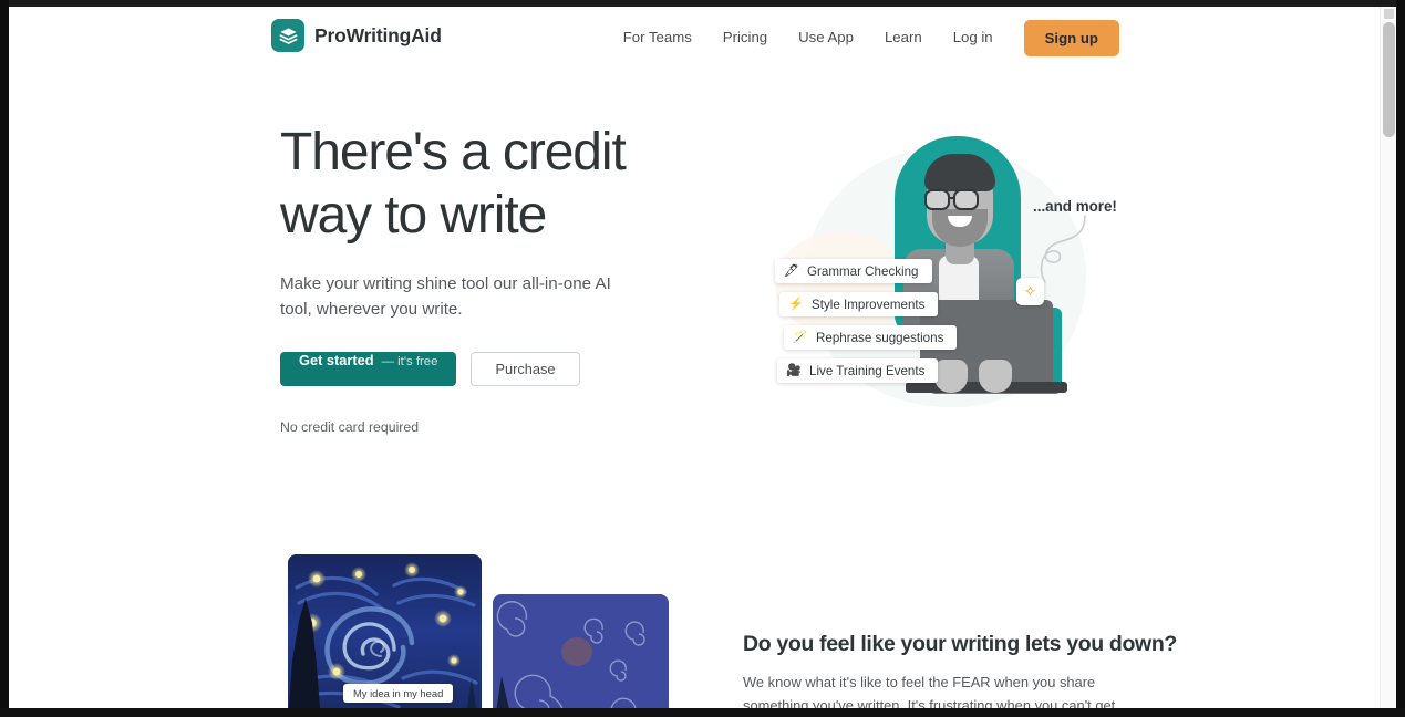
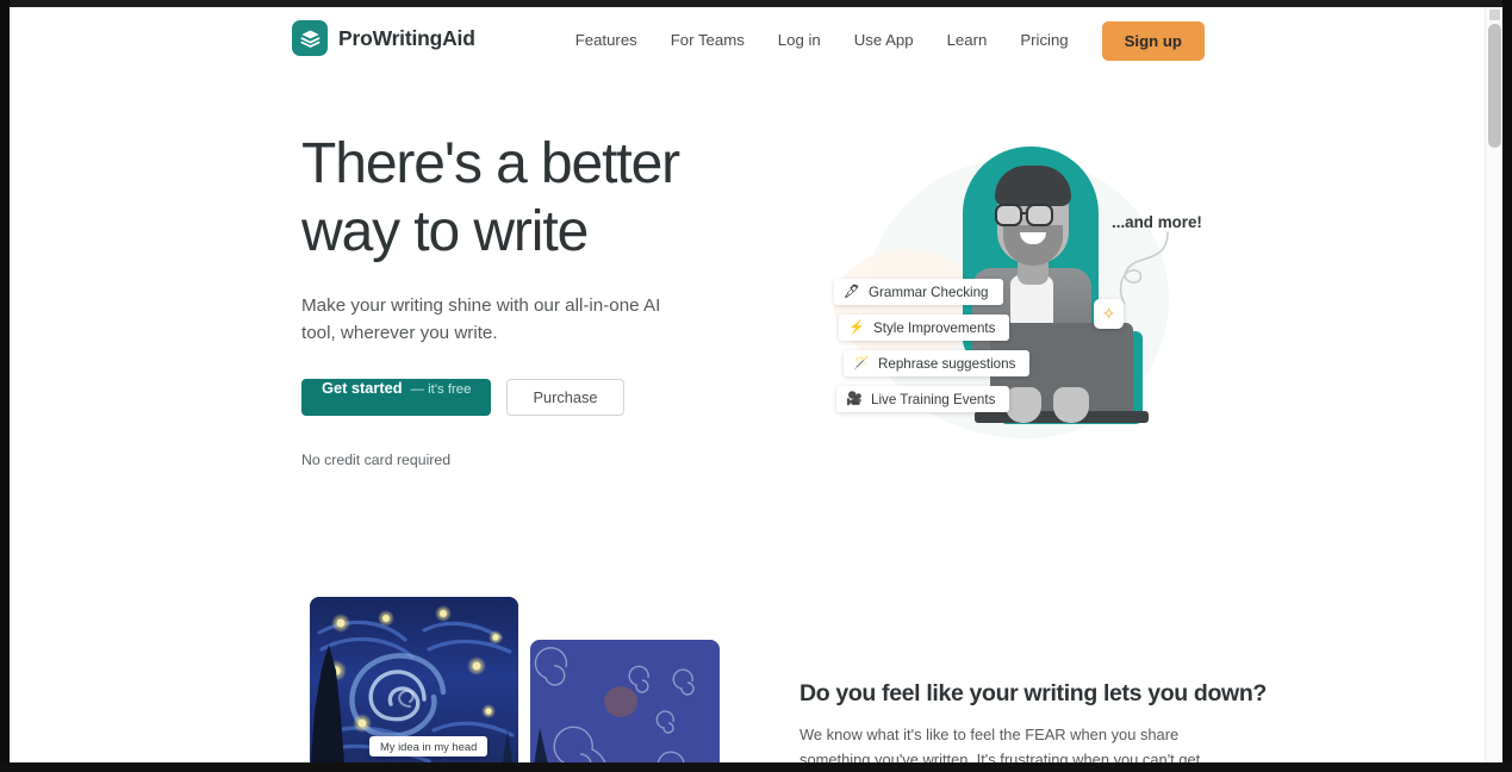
  ProWritingAid
+ Features
  For Teams
- Pricing
+ Log in
  Use App
  Learn
- Log in
+ Pricing
  Sign up
- There's a credit way to write
+ There's a better way to write
- Make your writing shine tool our all-in-one AI tool, wherever you write.
+ Make your writing shine with our all-in-one AI tool, wherever you write.
  Get started
  — it's free
  Purchase
  No credit card required
  ✧
  ...and more!
  🖋
  Grammar Checking
  ⚡
  Style Improvements
  🪄
  Rephrase suggestions
  🎥
  Live Training Events
  My idea in my head
  Do you feel like your writing lets you down?
  We know what it's like to feel the FEAR when you share something you've written. It's frustrating when you can't get
